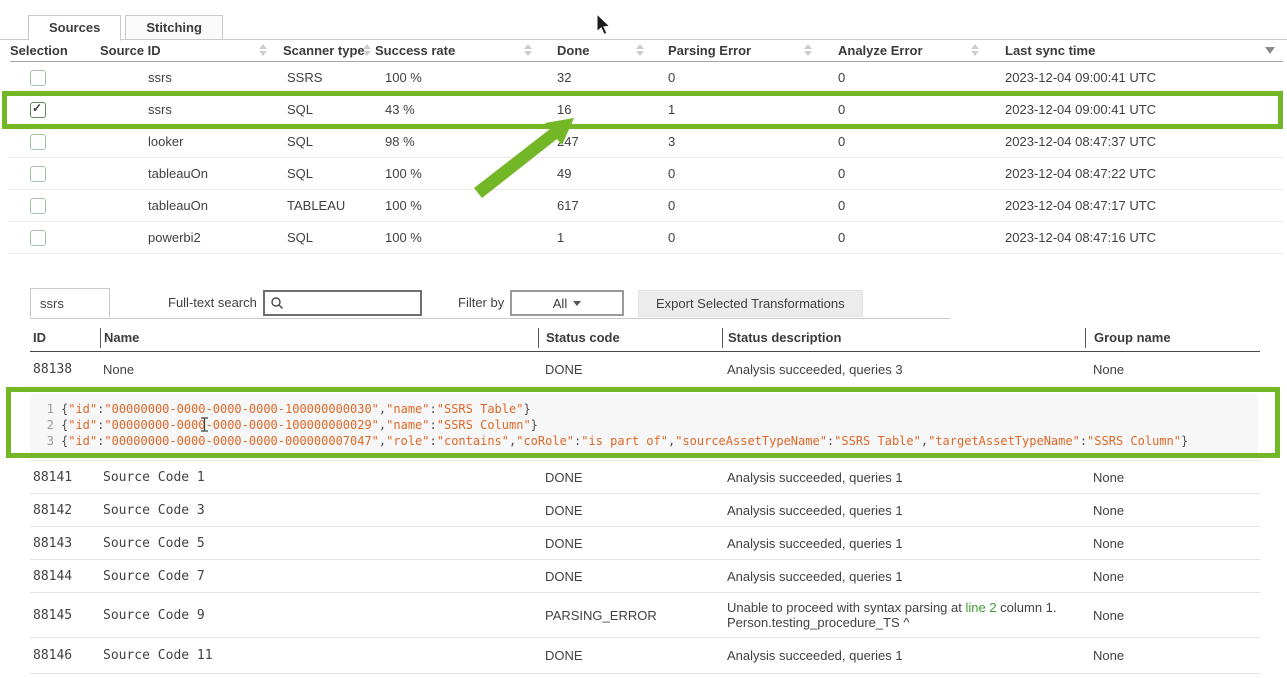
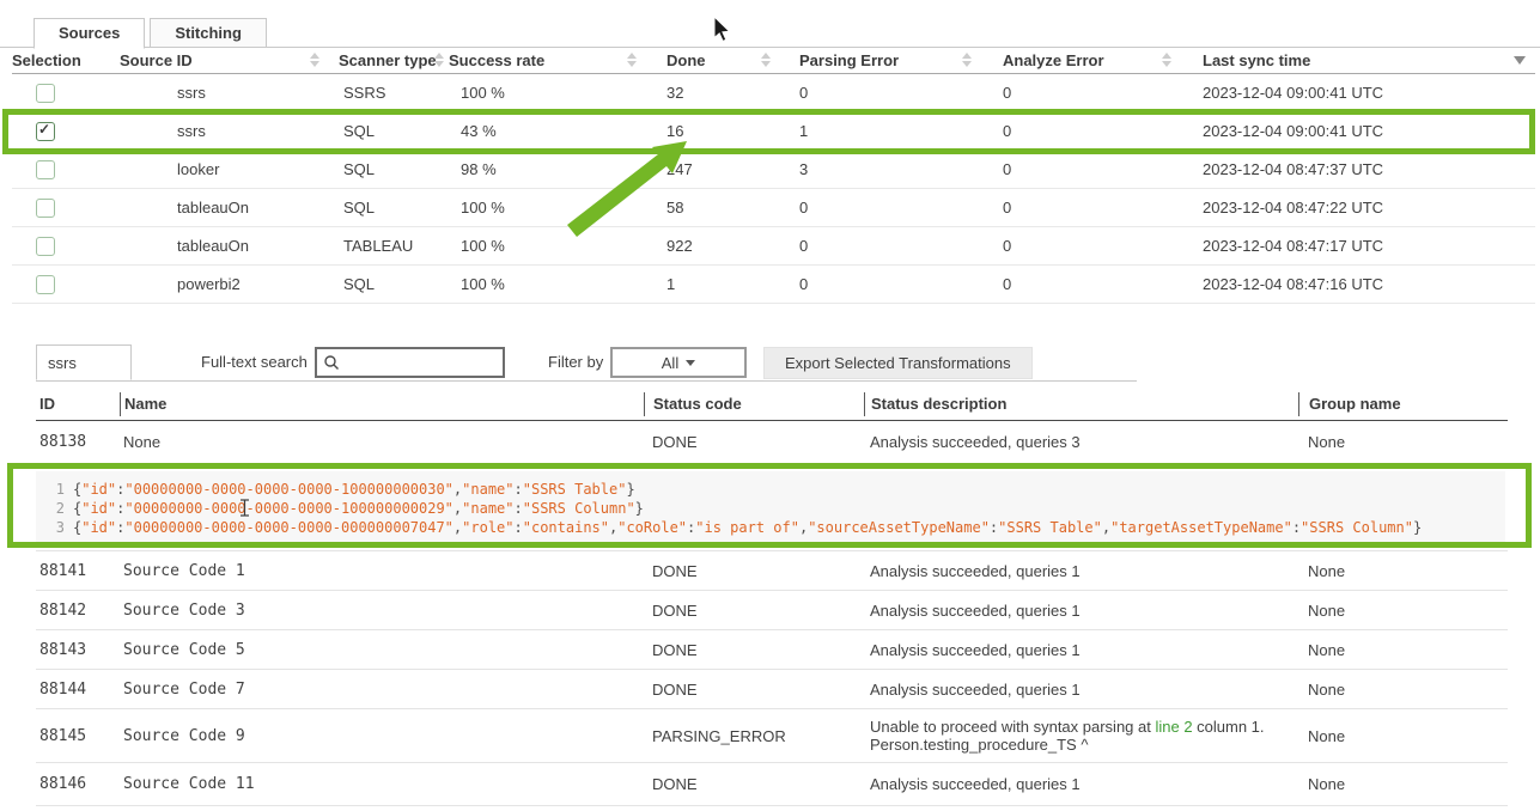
  Sources
  Stitching
  Selection
  Source ID
  Scanner type
  Success rate
  Done
  Parsing Error
  Analyze Error
  Last sync time
  ssrs
  SSRS
  100 %
  32
  0
  0
  2023-12-04 09:00:41 UTC
  ssrs
  SQL
  43 %
  16
  1
  0
  2023-12-04 09:00:41 UTC
  looker
  SQL
  98 %
  3
  0
  2023-12-04 08:47:37 UTC
  tableauOn
  SQL
  100 %
- 49
+ 58
  0
  0
  2023-12-04 08:47:22 UTC
  tableauOn
  TABLEAU
  100 %
- 617
+ 922
  0
  0
  2023-12-04 08:47:17 UTC
  powerbi2
  SQL
  100 %
  1
  0
  0
  2023-12-04 08:47:16 UTC
  ssrs
  Full-text search
  Filter by
  All
  Export Selected Transformations
  ID
  Name
  Status code
  Status description
  Group name
  88138
  None
  DONE
  Analysis succeeded, queries 3
  None
  1
  {"id":"00000000-0000-0000-0000-100000000030","name":"SSRS Table"}
  2
  {"id":"00000000-0000-0000-0000-100000000029","name":"SSRS Column"}
  3
  {"id":"00000000-0000-0000-0000-000000007047","role":"contains","coRole":"is part of","sourceAssetTypeName":"SSRS Table","targetAssetTypeName":"SSRS Column"}
  88141
  Source Code 1
  DONE
  Analysis succeeded, queries 1
  None
  88142
  Source Code 3
  DONE
  Analysis succeeded, queries 1
  None
  88143
  Source Code 5
  DONE
  Analysis succeeded, queries 1
  None
  88144
  Source Code 7
  DONE
  Analysis succeeded, queries 1
  None
  88145
  Source Code 9
  PARSING_ERROR
  Unable to proceed with syntax parsing at line 2 column 1.
  Person.testing_procedure_TS ^
  None
  88146
  Source Code 11
  DONE
  Analysis succeeded, queries 1
  None
